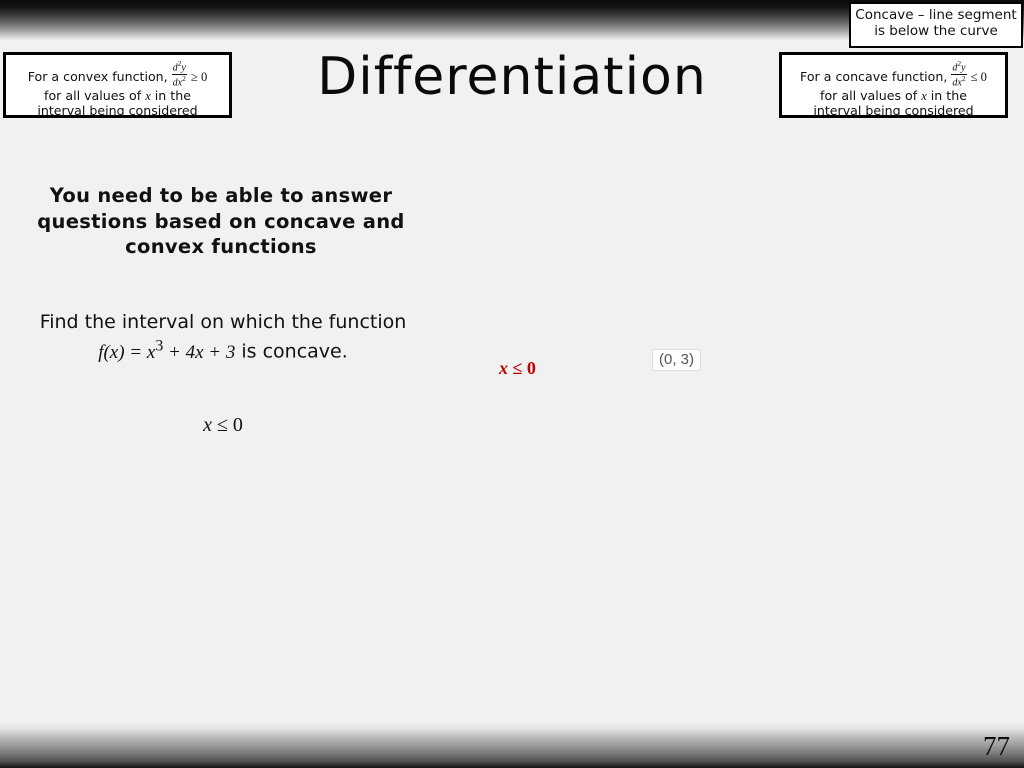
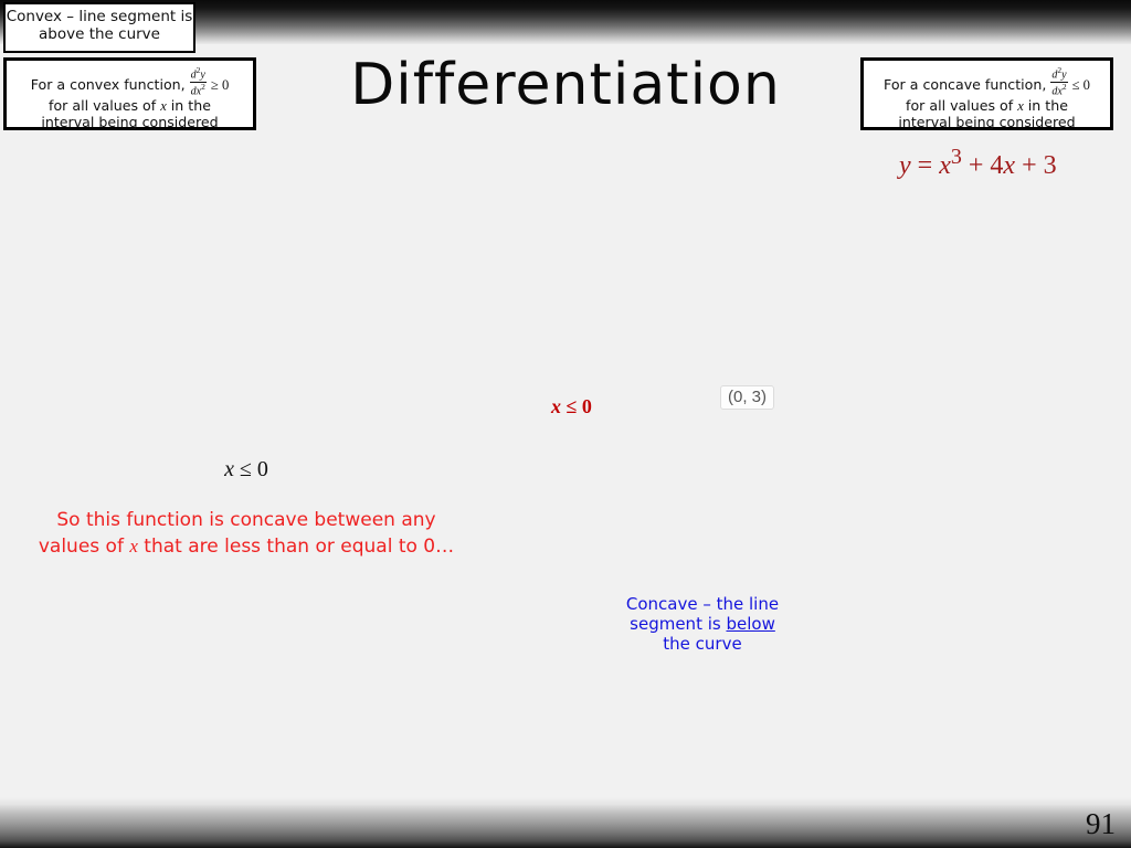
- 77
+ 91
+ Convex – line segment is above the curve
  For a convex function,
  d2y
  dx2
  ≥ 0
  for all values of x in the
  interval being considered
- Concave – line segment is below the curve
  For a concave function,
  d2y
  dx2
  ≤ 0
  for all values of x in the
  interval being considered
  Differentiation
- You need to be able to answer questions based on concave and convex functions
- Find the interval on which the function f(x) = x3 + 4x + 3 is concave.
  x ≤ 0
+ So this function is concave between any values of x that are less than or equal to 0…
+ y = x3 + 4x + 3
  (0, 3)
  x ≤ 0
+ Concave – the line
+ segment is below
+ the curve
